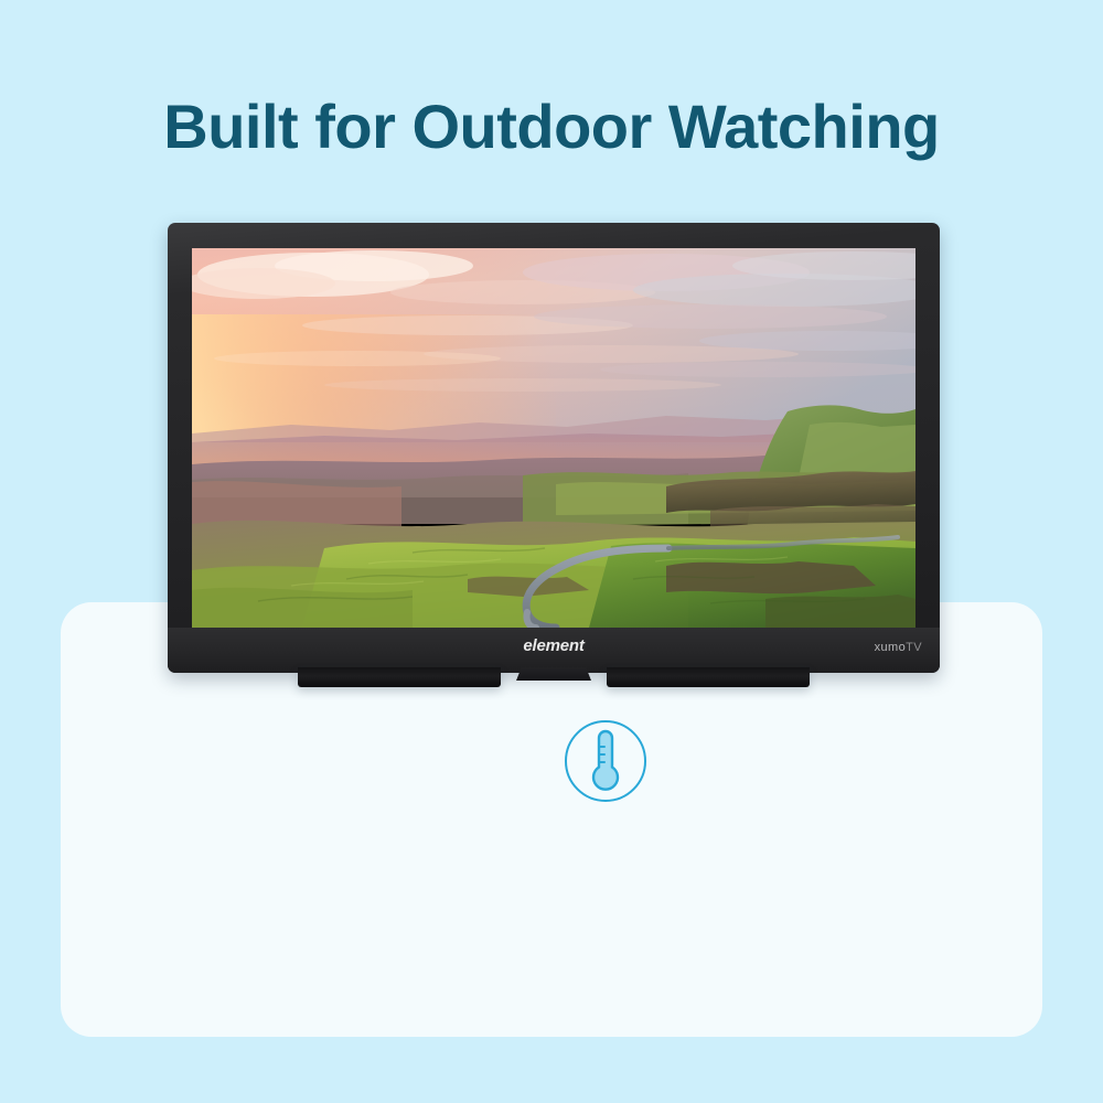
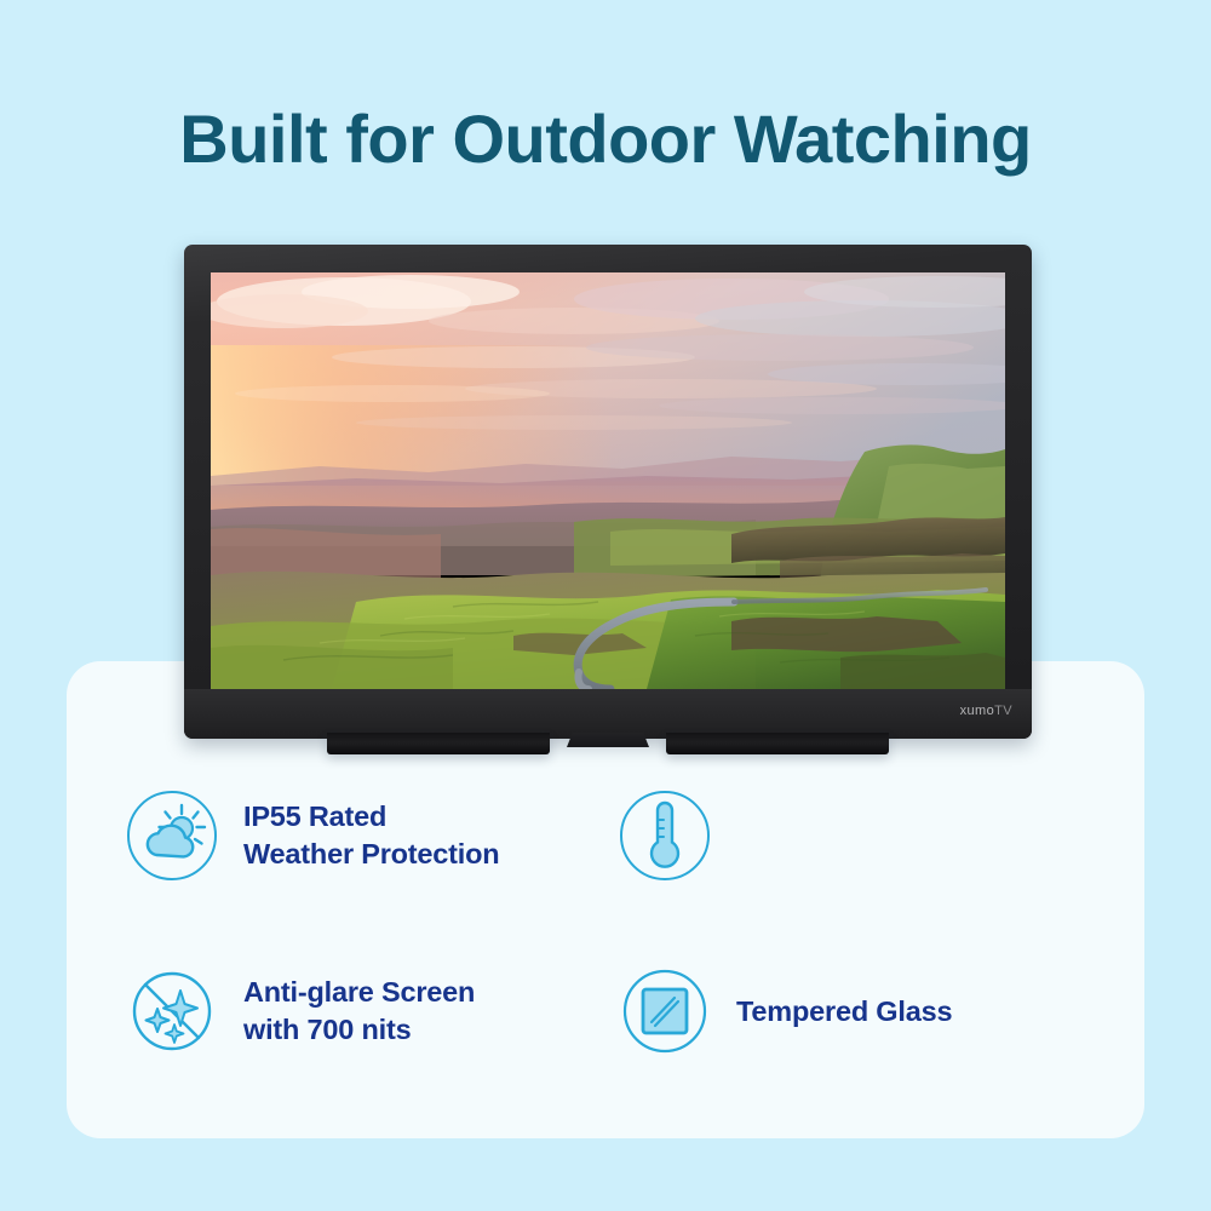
  Built for Outdoor Watching
- element
  xumoTV
+ IP55 Rated
+ Weather Protection
+ Anti-glare Screen
+ with 700 nits
+ Tempered Glass
